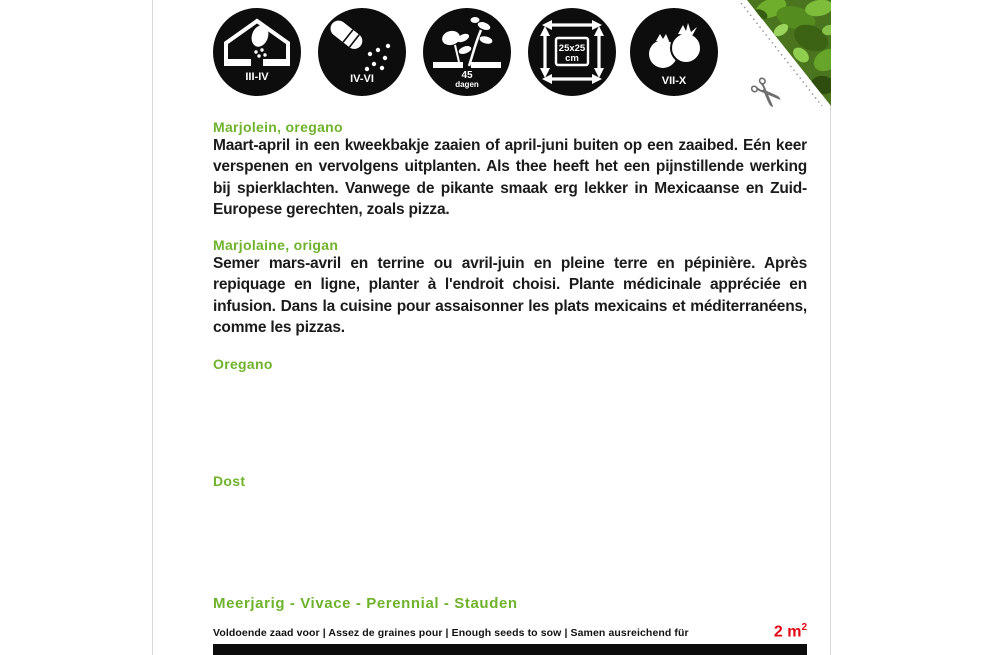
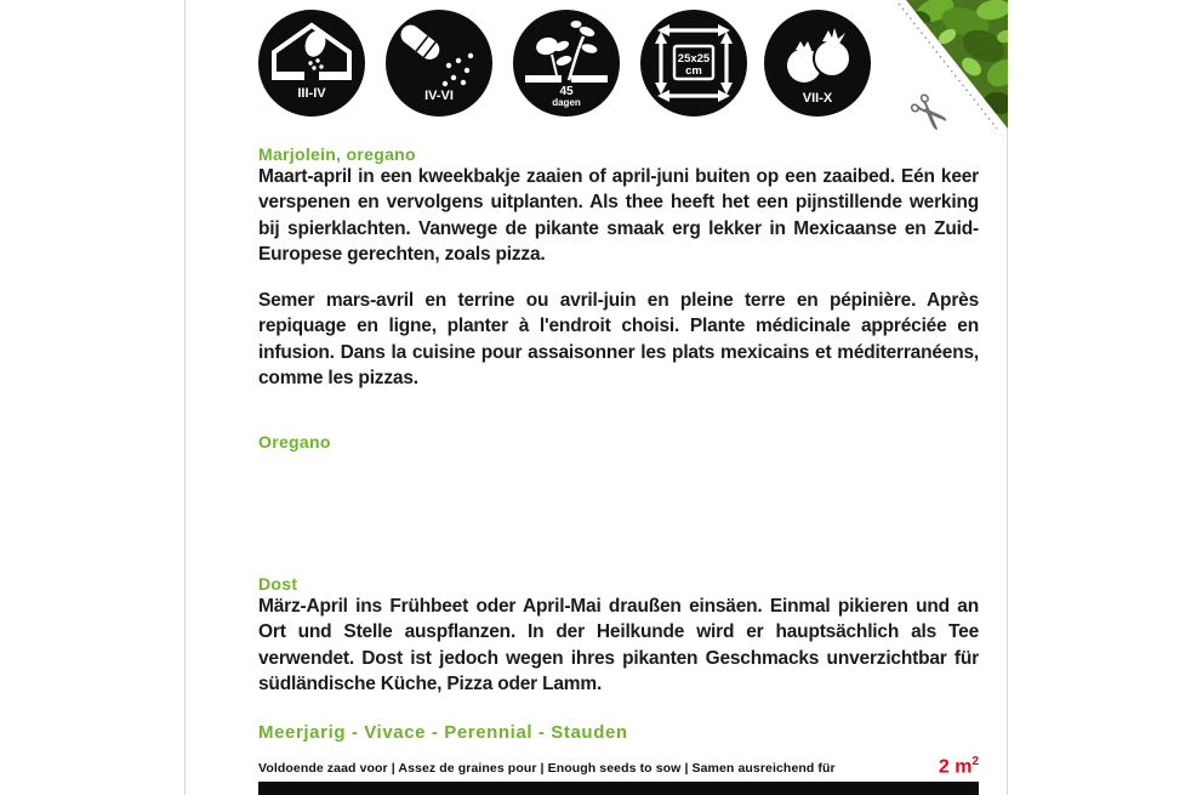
  III-IV
  IV-VI
  45
  dagen
  25x25
  cm
  VII-X
  Marjolein, oregano
  Maart-april in een kweekbakje zaaien of april-juni buiten op een zaaibed. Eén keer verspenen en vervolgens uitplanten. Als thee heeft het een pijnstillende werking bij spierklachten. Vanwege de pikante smaak erg lekker in Mexicaanse en Zuid-Europese gerechten, zoals pizza.
- Marjolaine, origan
  Semer mars-avril en terrine ou avril-juin en pleine terre en pépinière. Après repiquage en ligne, planter à l'endroit choisi. Plante médicinale appréciée en infusion. Dans la cuisine pour assaisonner les plats mexicains et méditerranéens, comme les pizzas.
  Oregano
  Dost
+ März-April ins Frühbeet oder April-Mai draußen einsäen. Einmal pikieren und an Ort und Stelle auspflanzen. In der Heilkunde wird er hauptsächlich als Tee verwendet. Dost ist jedoch wegen ihres pikanten Geschmacks unverzichtbar für südländische Küche, Pizza oder Lamm.
  Meerjarig - Vivace - Perennial - Stauden
  Voldoende zaad voor | Assez de graines pour | Enough seeds to sow | Samen ausreichend für
  2 m2
